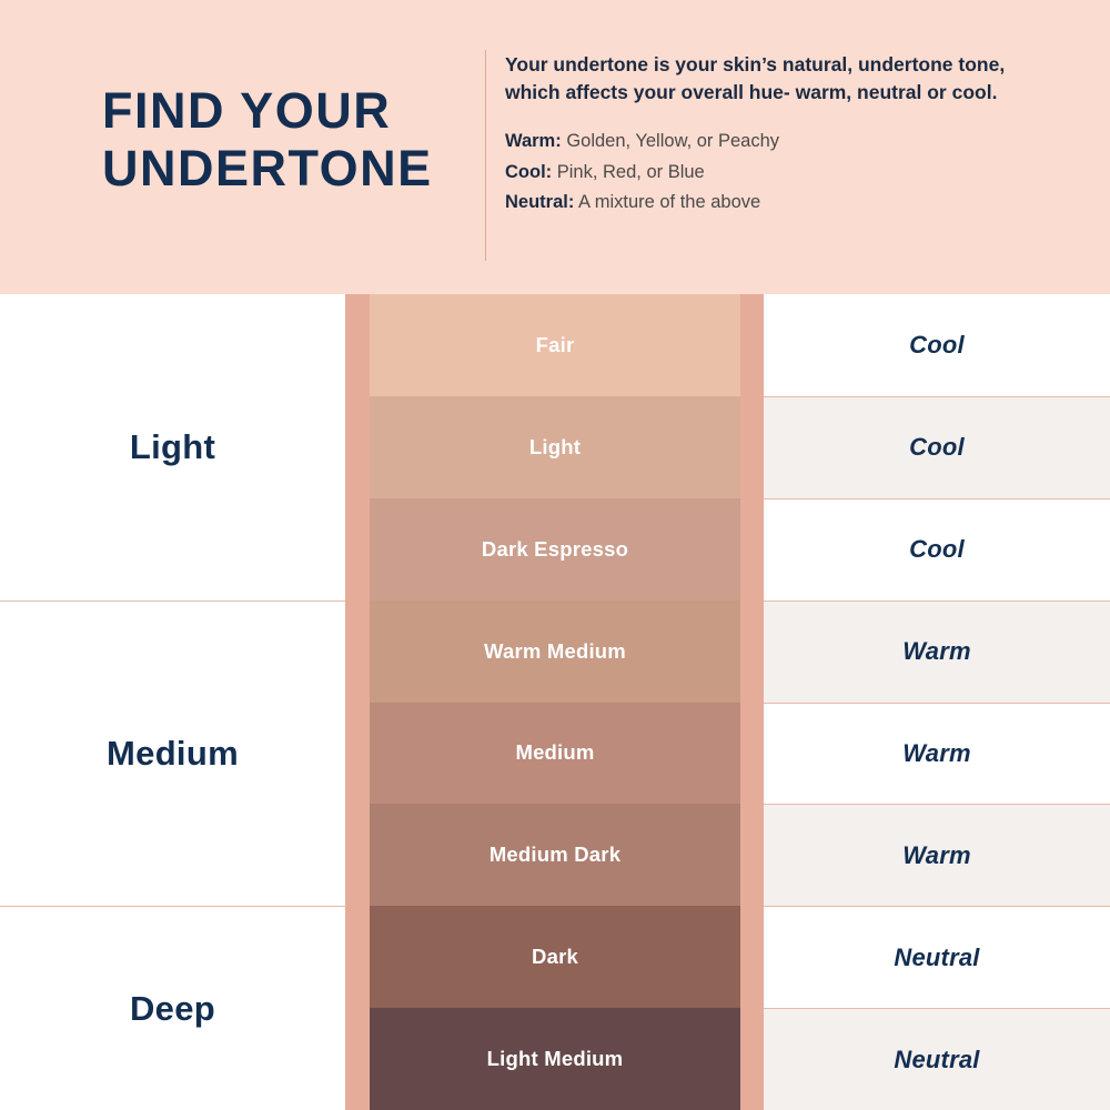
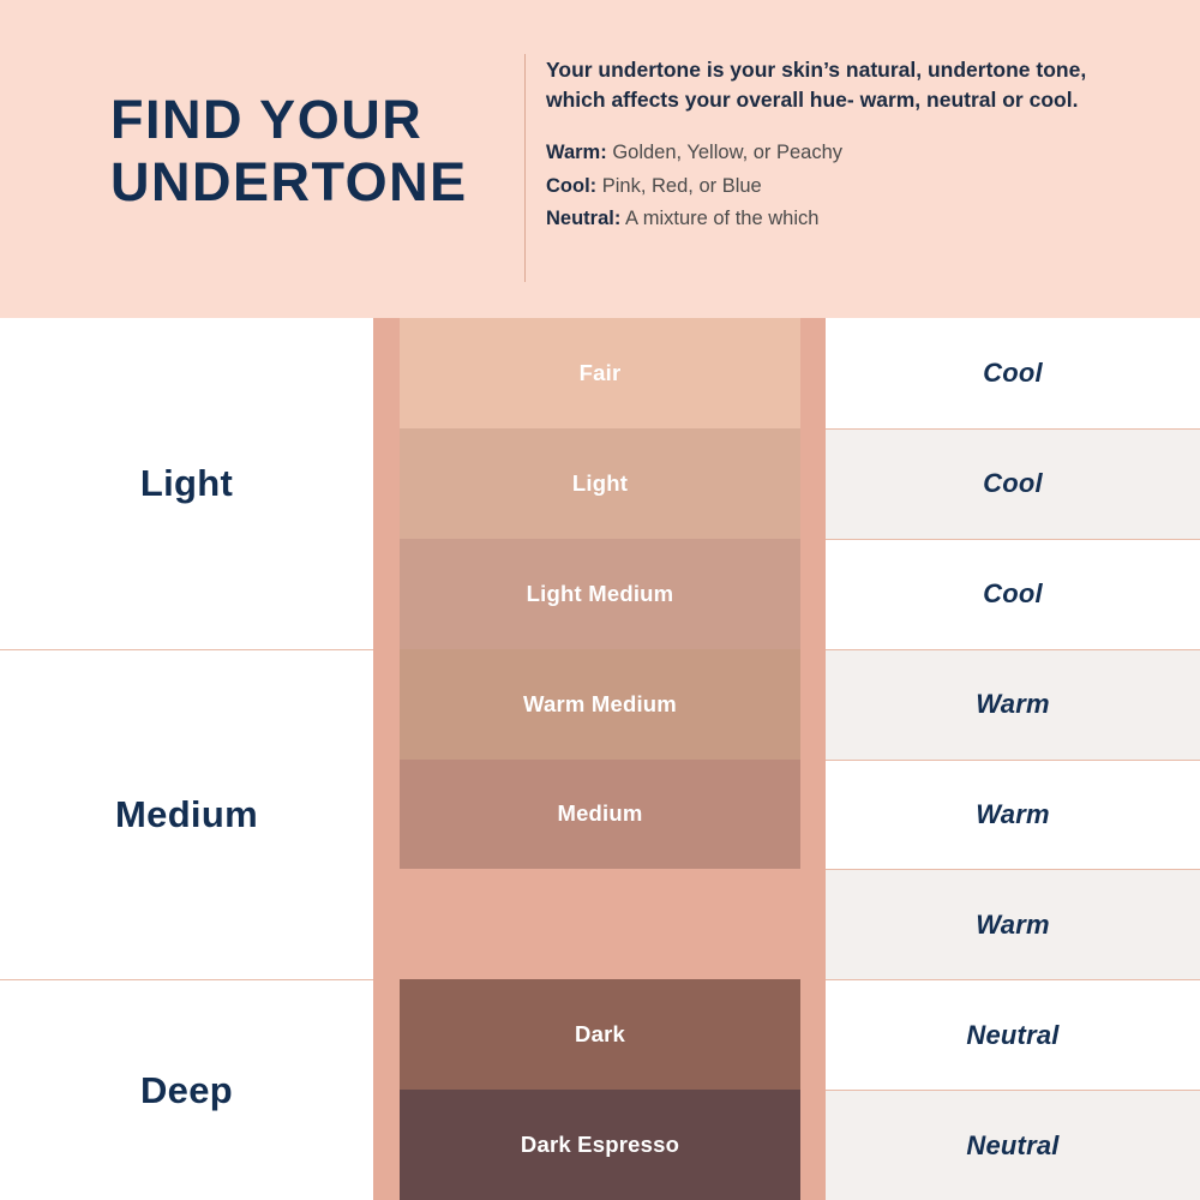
  FIND YOUR
  UNDERTONE
  Your undertone is your skin’s natural, undertone tone, which affects your overall hue- warm, neutral or cool.
  Warm: Golden, Yellow, or Peachy
  Cool: Pink, Red, or Blue
- Neutral: A mixture of the above
+ Neutral: A mixture of the which
  Light
  Medium
  Deep
  Fair
  Light
- Dark Espresso
+ Light Medium
  Warm Medium
  Medium
- Medium Dark
  Dark
- Light Medium
+ Dark Espresso
  Cool
  Cool
  Cool
  Warm
  Warm
  Warm
  Neutral
  Neutral
